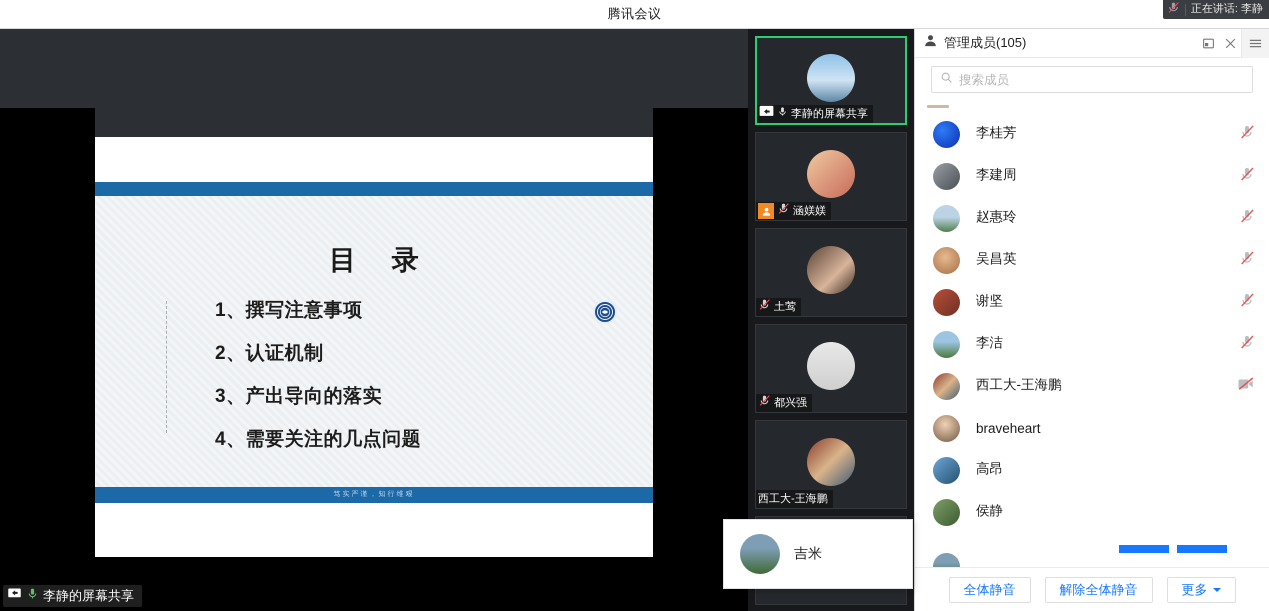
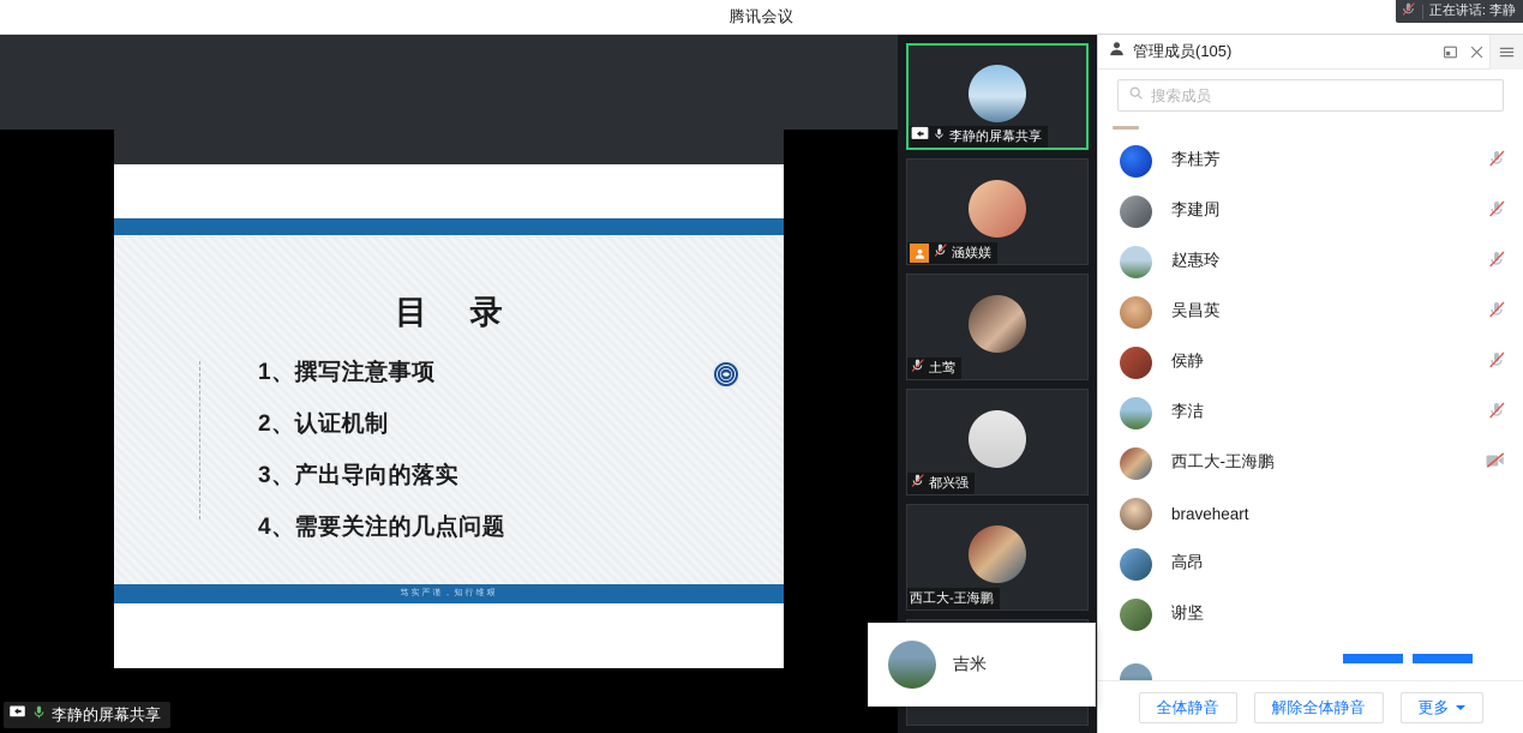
  腾讯会议
  正在讲话: 李静
  目 录
  1、撰写注意事项
  2、认证机制
  3、产出导向的落实
  4、需要关注的几点问题
  李静的屏幕共享
  李静的屏幕共享
  涵媄媄
  土莺
  都兴强
  西工大-王海鹏
  吉米
  管理成员(105)
  搜索成员
  李桂芳
  李建周
  赵惠玲
  吴昌英
- 谢坚
+ 侯静
  李洁
  西工大-王海鹏
  braveheart
  高昂
- 侯静
+ 谢坚
  全体静音
  解除全体静音
  更多
